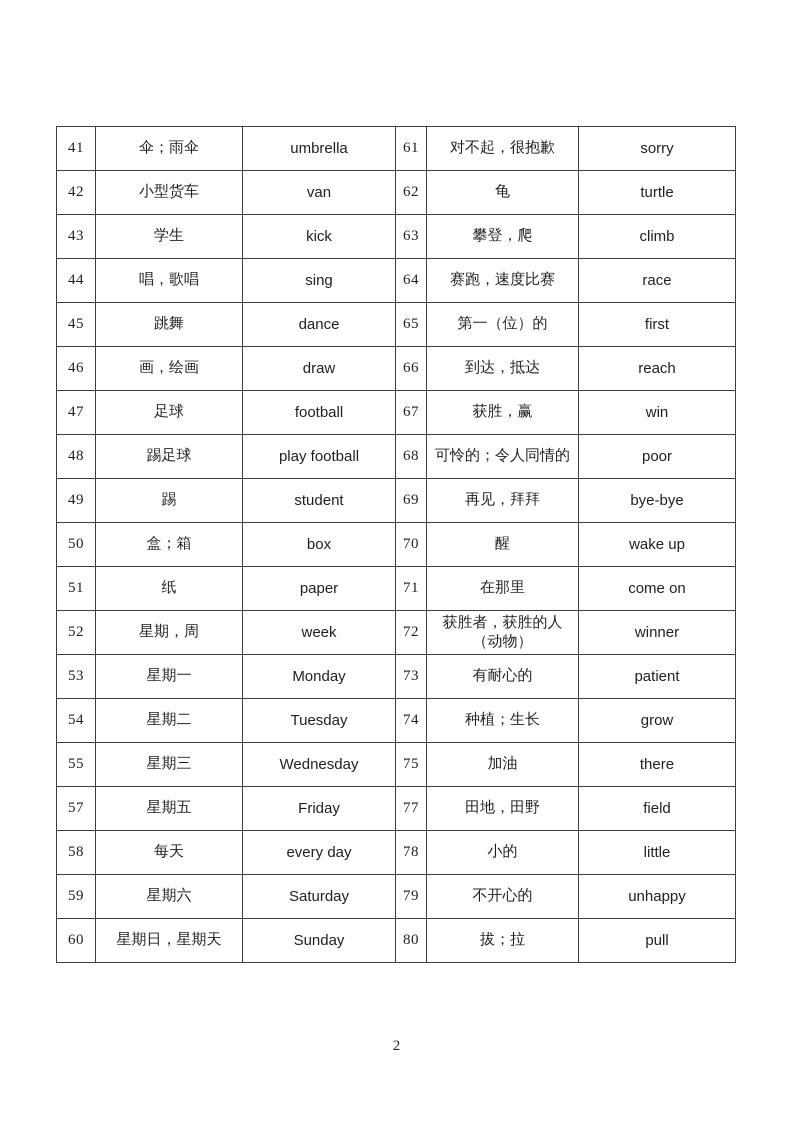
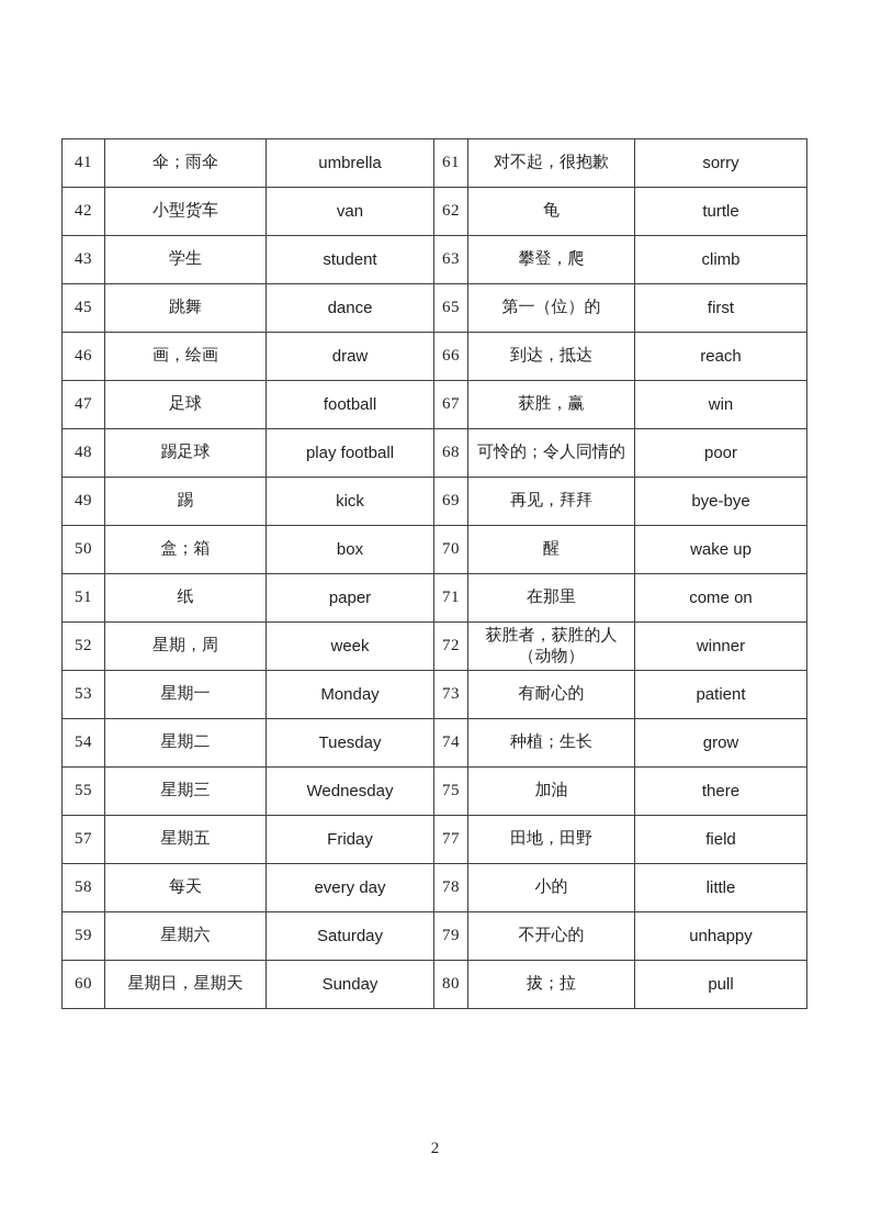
  41	伞；雨伞	umbrella	61	对不起，很抱歉	sorry
  42	小型货车	van	62	龟	turtle
- 43	学生	kick	63	攀登，爬	climb
+ 43	学生	student	63	攀登，爬	climb
- 44	唱，歌唱	sing	64	赛跑，速度比赛	race
  45	跳舞	dance	65	第一（位）的	first
  46	画，绘画	draw	66	到达，抵达	reach
  47	足球	football	67	获胜，赢	win
  48	踢足球	play football	68	可怜的；令人同情的	poor
- 49	踢	student	69	再见，拜拜	bye-bye
+ 49	踢	kick	69	再见，拜拜	bye-bye
  50	盒；箱	box	70	醒	wake up
  51	纸	paper	71	在那里	come on
  52	星期，周	week	72	获胜者，获胜的人（动物）	winner
  53	星期一	Monday	73	有耐心的	patient
  54	星期二	Tuesday	74	种植；生长	grow
  55	星期三	Wednesday	75	加油	there
  57	星期五	Friday	77	田地，田野	field
  58	每天	every day	78	小的	little
  59	星期六	Saturday	79	不开心的	unhappy
  60	星期日，星期天	Sunday	80	拔；拉	pull
  2
